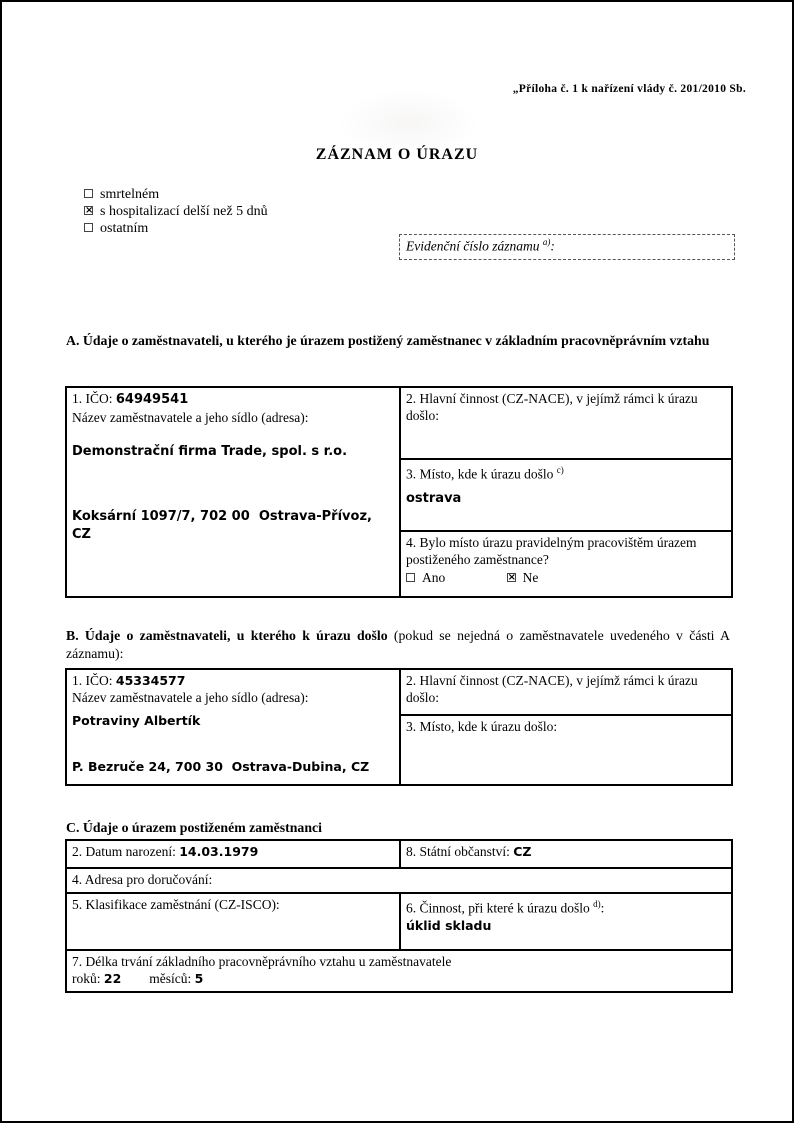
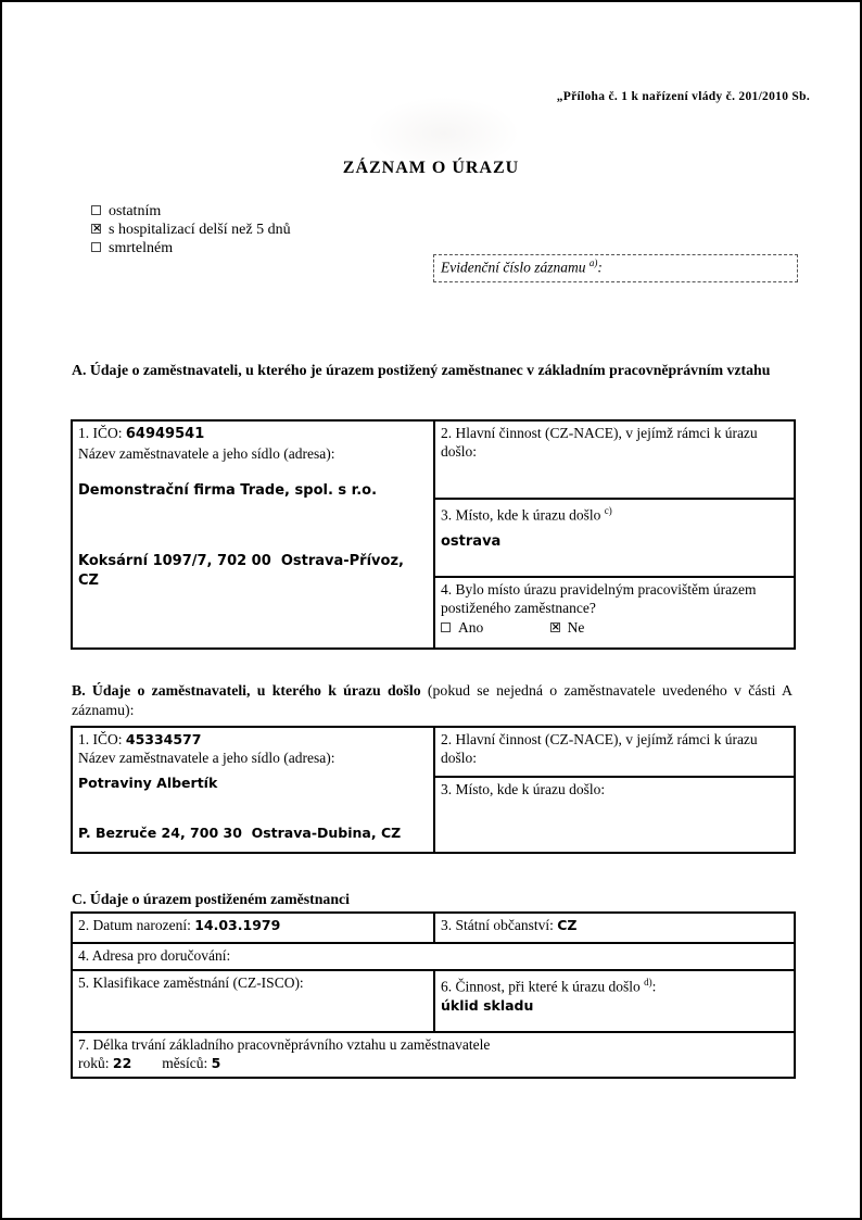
  „Příloha č. 1 k nařízení vlády č. 201/2010 Sb.
  ZÁZNAM O ÚRAZU
- smrtelném
+ ostatním
  × s hospitalizací delší než 5 dnů
- ostatním
+ smrtelném
  Evidenční číslo záznamu a):
  A. Údaje o zaměstnavateli, u kterého je úrazem postižený zaměstnanec v základním pracovněprávním vztahu
  1. IČO: 64949541 Název zaměstnavatele a jeho sídlo (adresa): Demonstrační firma Trade, spol. s r.o. Koksární 1097/7, 702 00 Ostrava-Přívoz, CZ	2. Hlavní činnost (CZ-NACE), v jejímž rámci k úrazu došlo:
  3. Místo, kde k úrazu došlo c) ostrava
  4. Bylo místo úrazu pravidelným pracovištěm úrazem postiženého zaměstnance? Ano × Ne
  B. Údaje o zaměstnavateli, u kterého k úrazu došlo (pokud se nejedná o zaměstnavatele uvedeného v části A záznamu):
  1. IČO: 45334577 Název zaměstnavatele a jeho sídlo (adresa): Potraviny Albertík P. Bezruče 24, 700 30 Ostrava-Dubina, CZ	2. Hlavní činnost (CZ-NACE), v jejímž rámci k úrazu došlo:
  3. Místo, kde k úrazu došlo:
  C. Údaje o úrazem postiženém zaměstnanci
- 2. Datum narození: 14.03.1979	8. Státní občanství: CZ
+ 2. Datum narození: 14.03.1979	3. Státní občanství: CZ
  4. Adresa pro doručování:
  5. Klasifikace zaměstnání (CZ-ISCO):	6. Činnost, při které k úrazu došlo d): úklid skladu
  7. Délka trvání základního pracovněprávního vztahu u zaměstnavatele roků: 22 měsíců: 5
